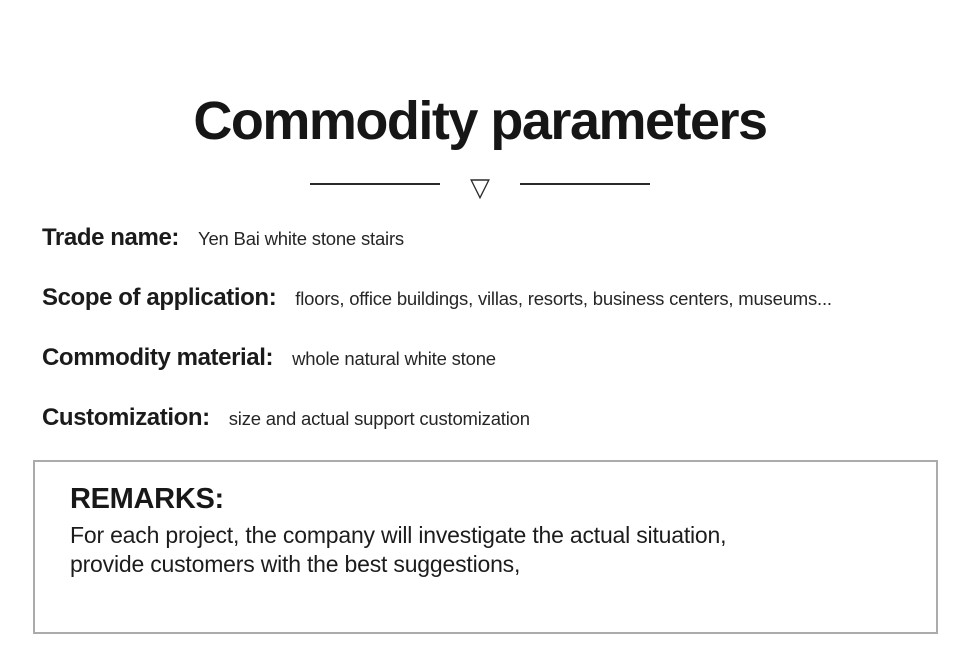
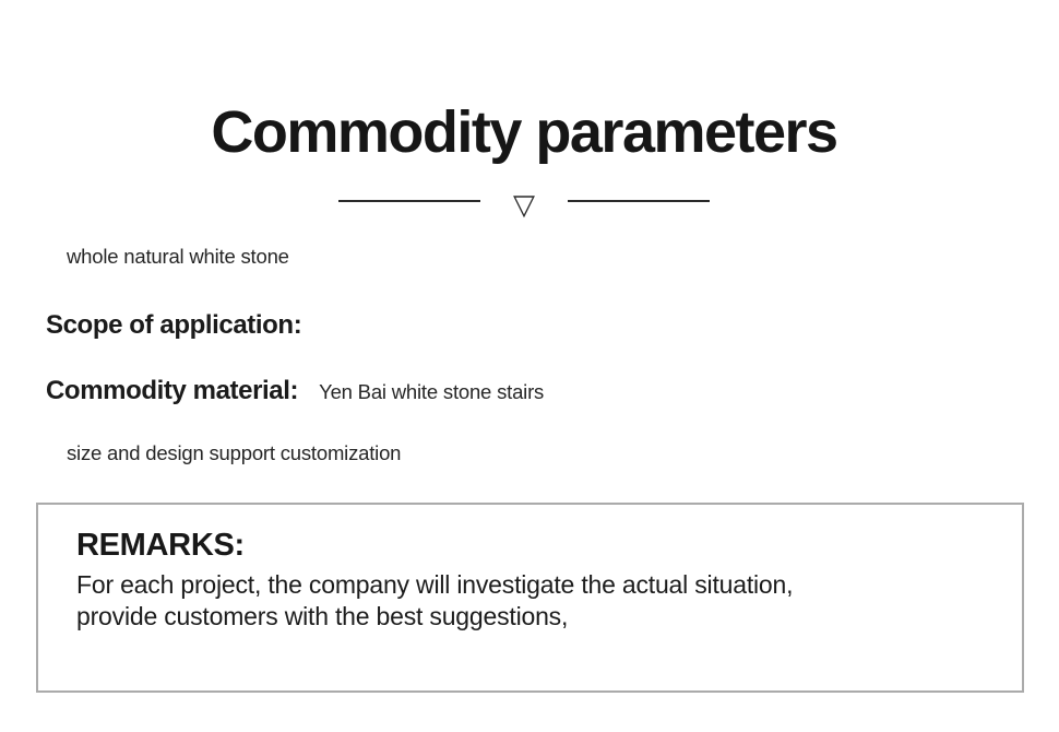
  Commodity parameters
  ▽
- Trade name:
- Yen Bai white stone stairs
+ whole natural white stone
  Scope of application:
- floors, office buildings, villas, resorts, business centers, museums...
  Commodity material:
- whole natural white stone
+ Yen Bai white stone stairs
- Customization:
- size and actual support customization
+ size and design support customization
  REMARKS:
  For each project, the company will investigate the actual situation,
  provide customers with the best suggestions,
